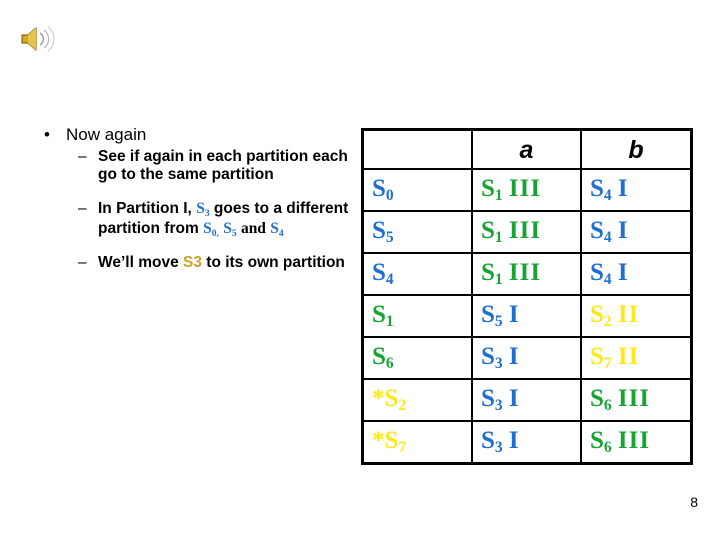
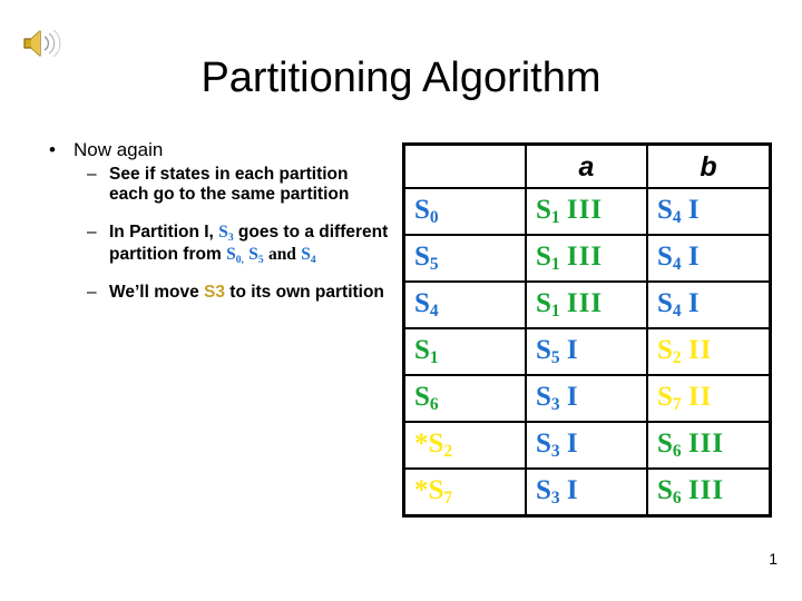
+ Partitioning Algorithm
  •
  Now again
  –
- See if again in each partition each go to the same partition
+ See if states in each partition each go to the same partition
  –
  In Partition I, S3 goes to a different partition from S0, S5 and S4
  –
  We’ll move S3 to its own partition
  	a	b
  S0	S1 III	S4 I
  S5	S1 III	S4 I
  S4	S1 III	S4 I
  S1	S5 I	S2 II
  S6	S3 I	S7 II
  *S2	S3 I	S6 III
  *S7	S3 I	S6 III
- 8
+ 1
